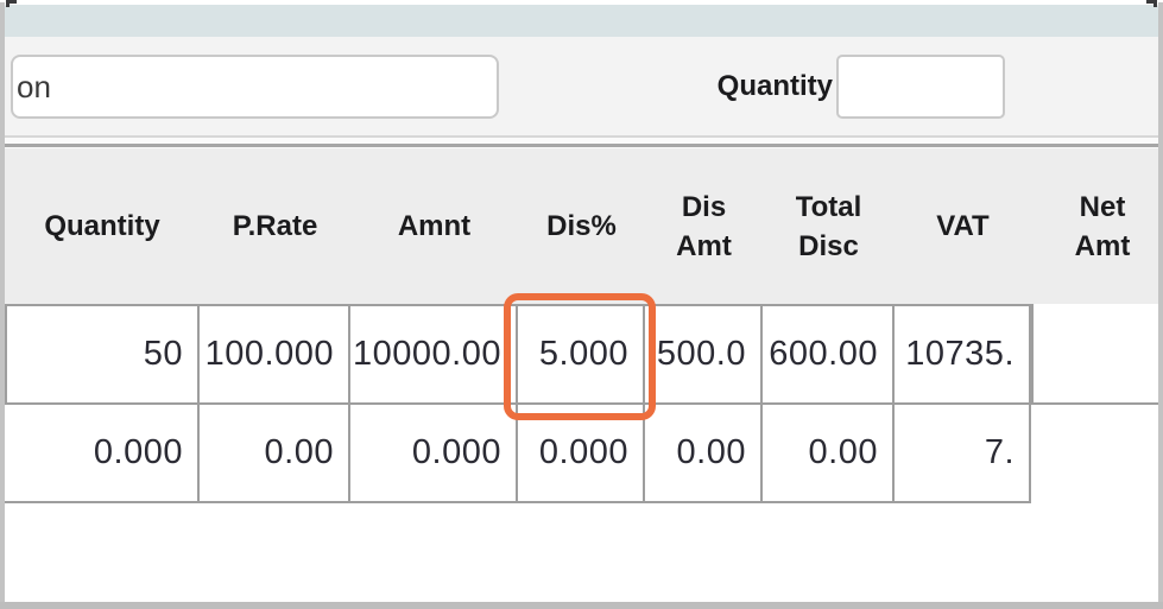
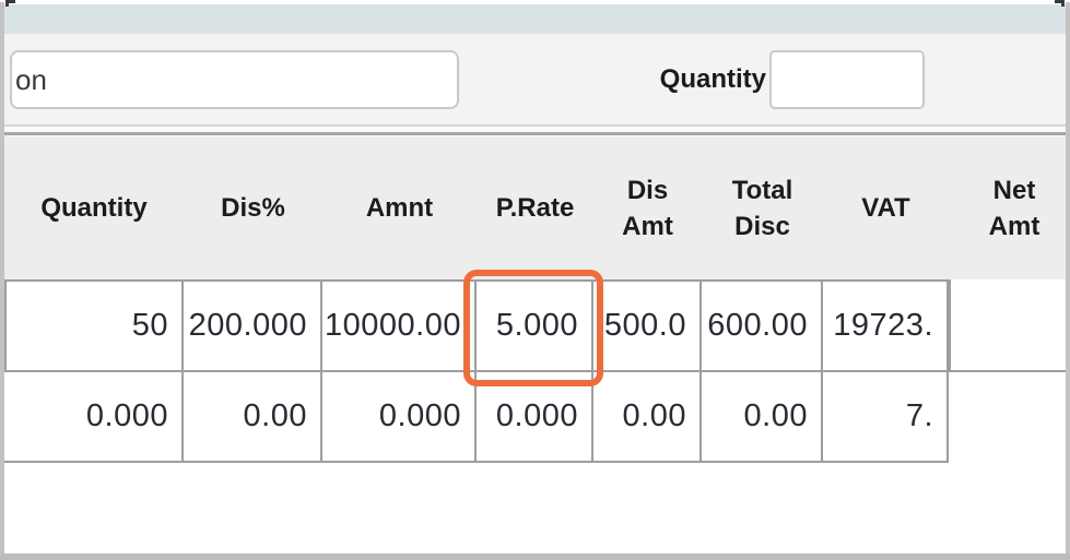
  on
  Quantity
  Quantity
- P.Rate
+ Dis%
  Amnt
- Dis%
+ P.Rate
  Dis
  Amt
  Total
  Disc
  VAT
  Net
  Amt
  50
- 100.000
+ 200.000
  10000.00
  5.000
  500.0
  600.00
- 10735.
+ 19723.
  0.000
  0.00
  0.000
  0.000
  0.00
  0.00
  7.
